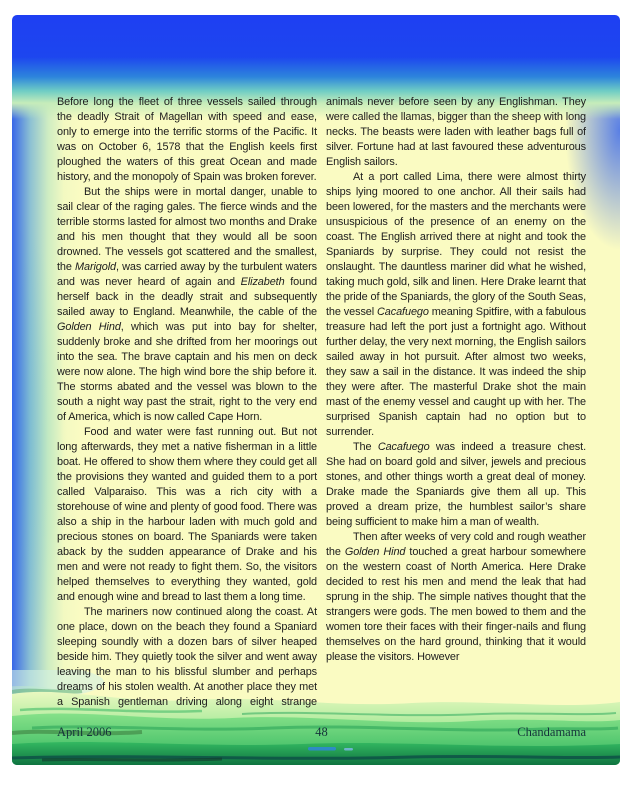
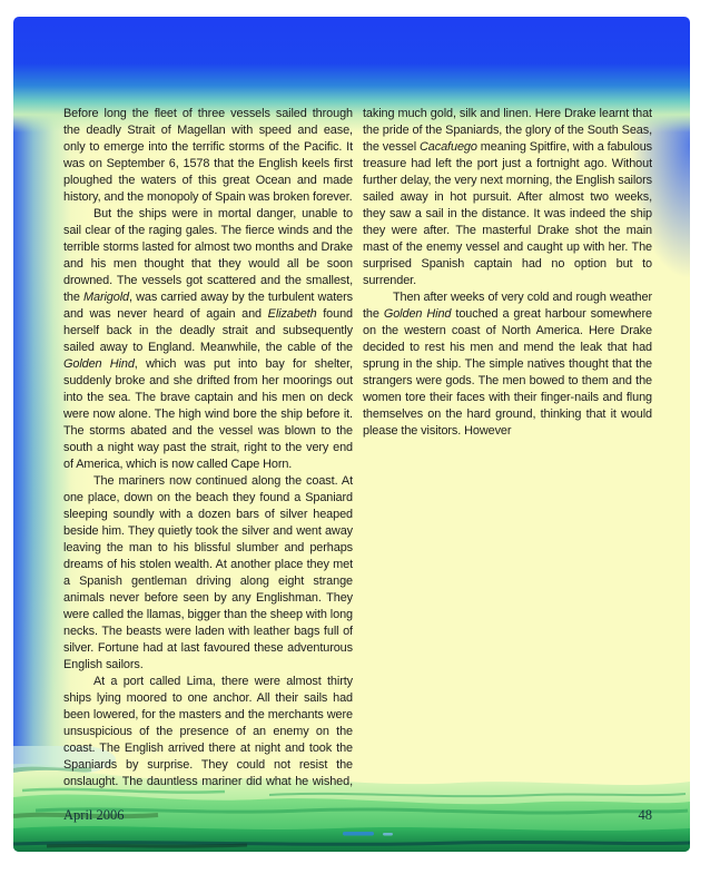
- Before long the fleet of three vessels sailed through the deadly Strait of Magellan with speed and ease, only to emerge into the terrific storms of the Pacific. It was on October 6, 1578 that the English keels first ploughed the waters of this great Ocean and made history, and the monopoly of Spain was broken forever.
+ Before long the fleet of three vessels sailed through the deadly Strait of Magellan with speed and ease, only to emerge into the terrific storms of the Pacific. It was on September 6, 1578 that the English keels first ploughed the waters of this great Ocean and made history, and the monopoly of Spain was broken forever.
  But the ships were in mortal danger, unable to sail clear of the raging gales. The fierce winds and the terrible storms lasted for almost two months and Drake and his men thought that they would all be soon drowned. The vessels got scattered and the smallest, the Marigold, was carried away by the turbulent waters and was never heard of again and Elizabeth found herself back in the deadly strait and subsequently sailed away to England. Meanwhile, the cable of the Golden Hind, which was put into bay for shelter, suddenly broke and she drifted from her moorings out into the sea. The brave captain and his men on deck were now alone. The high wind bore the ship before it. The storms abated and the vessel was blown to the south a night way past the strait, right to the very end of America, which is now called Cape Horn.
- Food and water were fast running out. But not long afterwards, they met a native fisherman in a little boat. He offered to show them where they could get all the provisions they wanted and guided them to a port called Valparaiso. This was a rich city with a storehouse of wine and plenty of good food. There was also a ship in the harbour laden with much gold and precious stones on board. The Spaniards were taken aback by the sudden appearance of Drake and his men and were not ready to fight them. So, the visitors helped themselves to everything they wanted, gold and enough wine and bread to last them a long time.
  The mariners now continued along the coast. At one place, down on the beach they found a Spaniard sleeping soundly with a dozen bars of silver heaped beside him. They quietly took the silver and went away leaving the man to his blissful slumber and perhaps dreams of his stolen wealth. At another place they met a Spanish gentleman driving along eight strange animals never before seen by any Englishman. They were called the llamas, bigger than the sheep with long necks. The beasts were laden with leather bags full of silver. Fortune had at last favoured these adventurous English sailors.
  At a port called Lima, there were almost thirty ships lying moored to one anchor. All their sails had been lowered, for the masters and the merchants were unsuspicious of the presence of an enemy on the coast. The English arrived there at night and took the Spaniards by surprise. They could not resist the onslaught. The dauntless mariner did what he wished, taking much gold, silk and linen. Here Drake learnt that the pride of the Spaniards, the glory of the South Seas, the vessel Cacafuego meaning Spitfire, with a fabulous treasure had left the port just a fortnight ago. Without further delay, the very next morning, the English sailors sailed away in hot pursuit. After almost two weeks, they saw a sail in the distance. It was indeed the ship they were after. The masterful Drake shot the main mast of the enemy vessel and caught up with her. The surprised Spanish captain had no option but to surrender.
- The Cacafuego was indeed a treasure chest. She had on board gold and silver, jewels and precious stones, and other things worth a great deal of money. Drake made the Spaniards give them all up. This proved a dream prize, the humblest sailor’s share being sufficient to make him a man of wealth.
  Then after weeks of very cold and rough weather the Golden Hind touched a great harbour somewhere on the western coast of North America. Here Drake decided to rest his men and mend the leak that had sprung in the ship. The simple natives thought that the strangers were gods. The men bowed to them and the women tore their faces with their finger-nails and flung themselves on the hard ground, thinking that it would please the visitors. However
  April 2006
  48
- Chandamama
